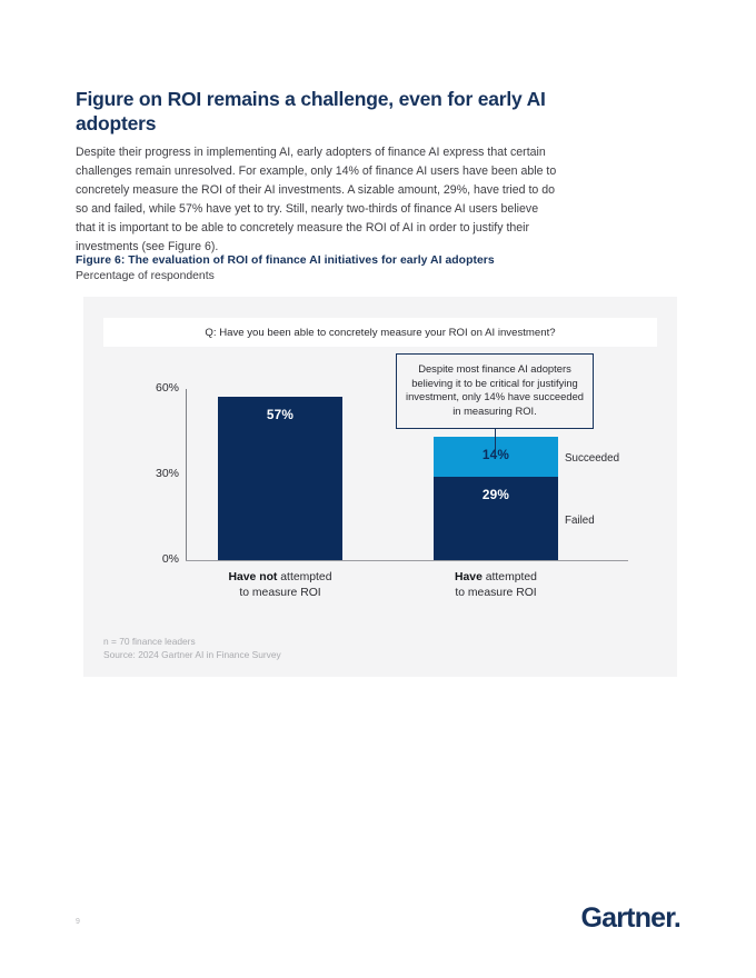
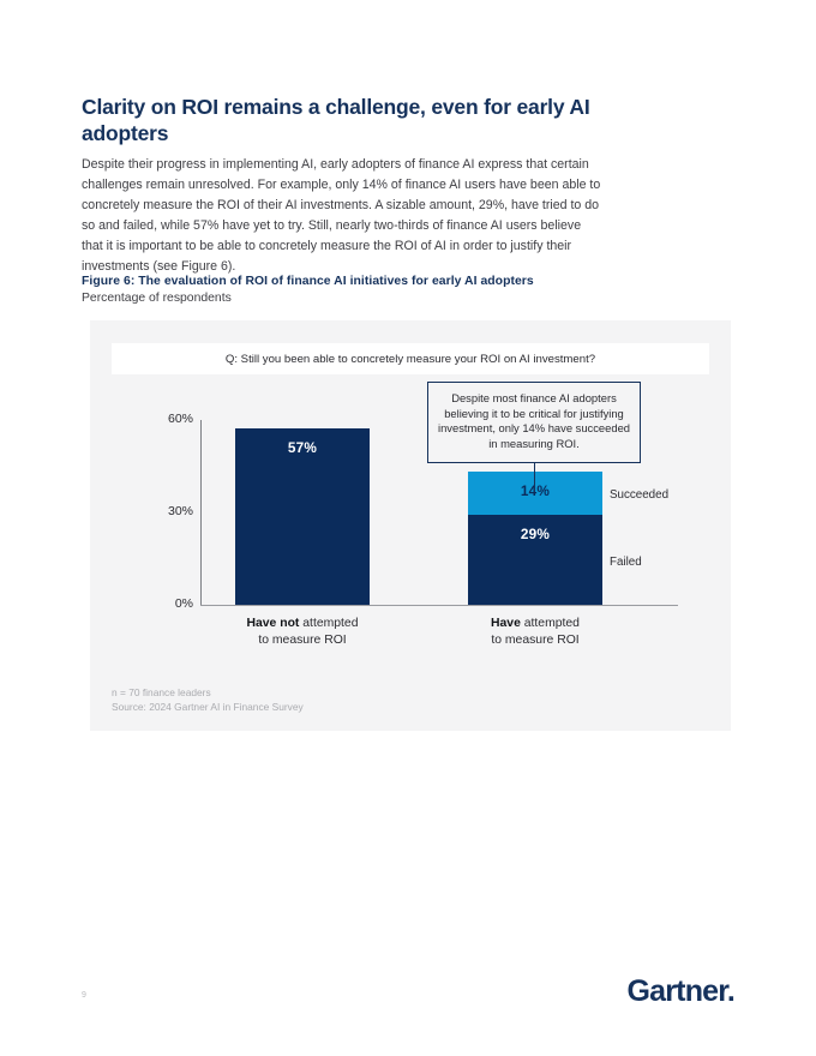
- Figure on ROI remains a challenge, even for early AI adopters
+ Clarity on ROI remains a challenge, even for early AI adopters
  Despite their progress in implementing AI, early adopters of finance AI express that certain challenges remain unresolved. For example, only 14% of finance AI users have been able to concretely measure the ROI of their AI investments. A sizable amount, 29%, have tried to do so and failed, while 57% have yet to try. Still, nearly two-thirds of finance AI users believe that it is important to be able to concretely measure the ROI of AI in order to justify their investments (see Figure 6).
  Figure 6: The evaluation of ROI of finance AI initiatives for early AI adopters
  Percentage of respondents
- Q: Have you been able to concretely measure your ROI on AI investment?
+ Q: Still you been able to concretely measure your ROI on AI investment?
  60%
  30%
  0%
  57%
  29%
  Succeeded
  Failed
  Despite most finance AI adopters believing it to be critical for justifying investment, only 14% have succeeded in measuring ROI.
  Have not attempted
  to measure ROI
  Have attempted
  to measure ROI
  n = 70 finance leaders
  Source: 2024 Gartner AI in Finance Survey
  Gartner.
